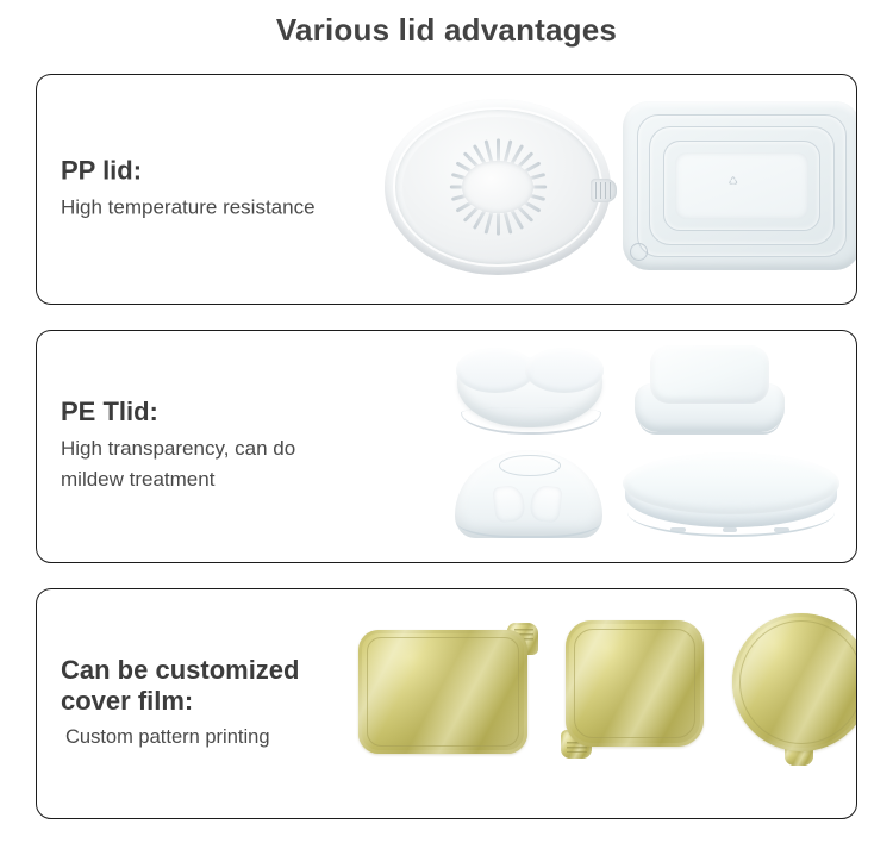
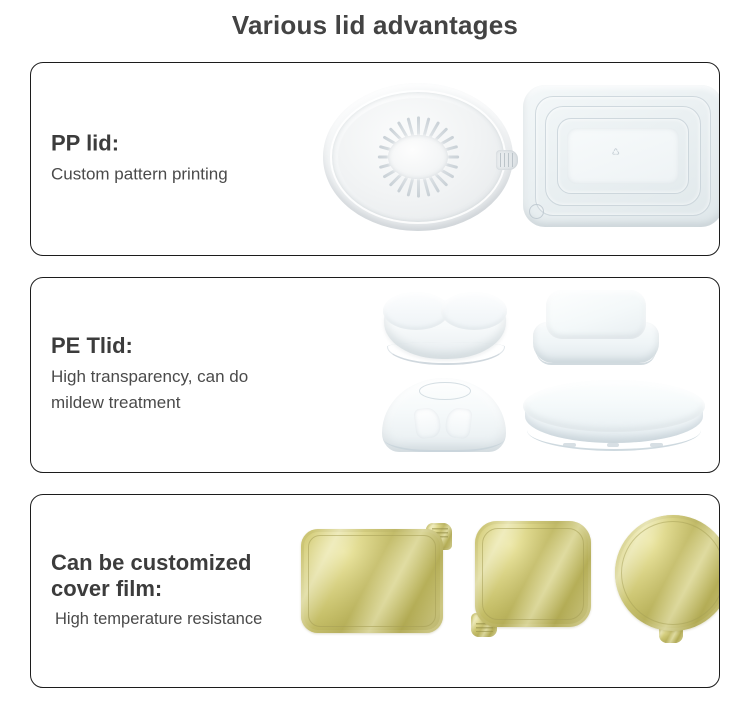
  Various lid advantages
  PP lid:
- High temperature resistance
+ Custom pattern printing
  ♺
  PE Tlid:
  High transparency, can do
  mildew treatment
  Can be customized
  cover film:
- Custom pattern printing
+ High temperature resistance
